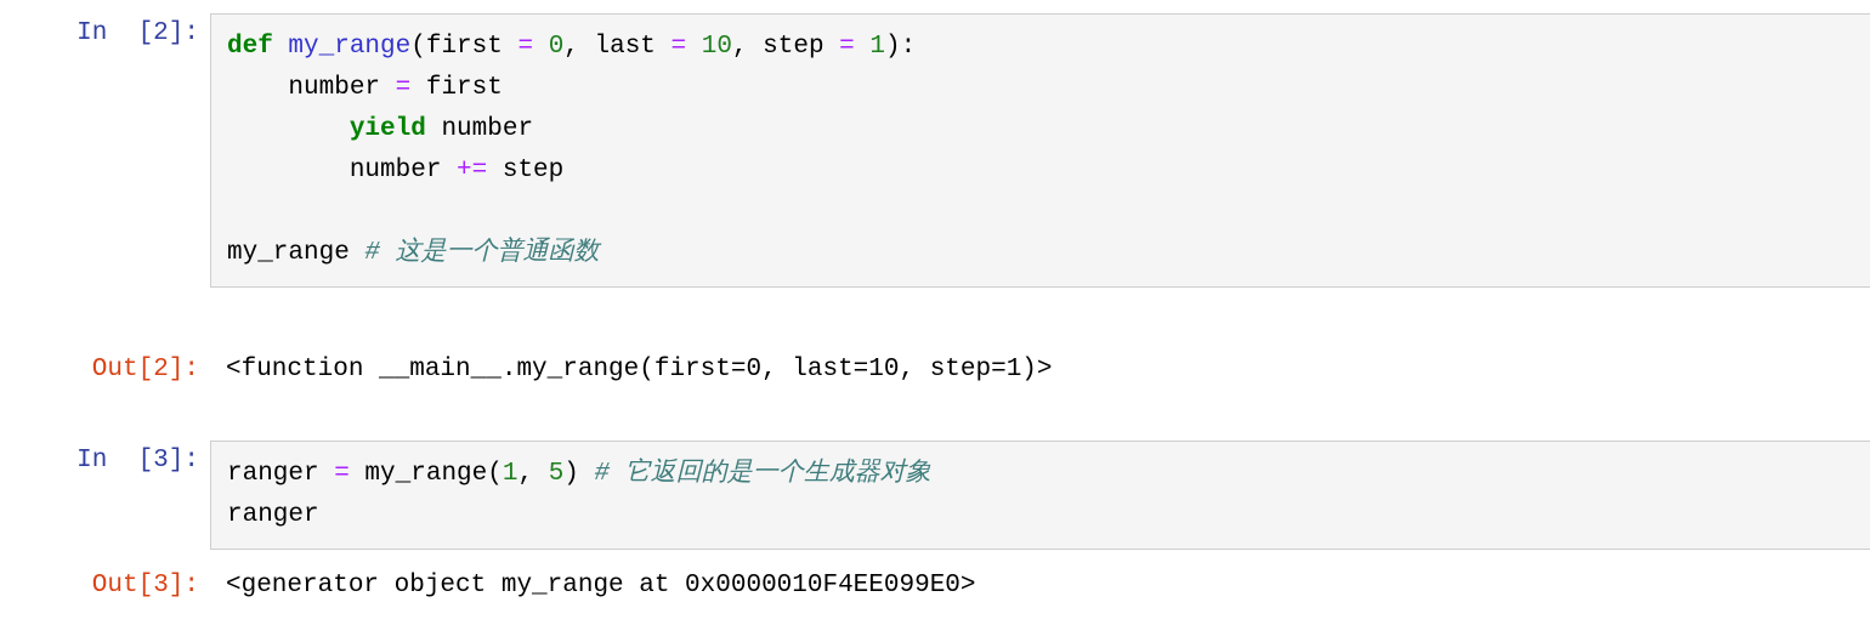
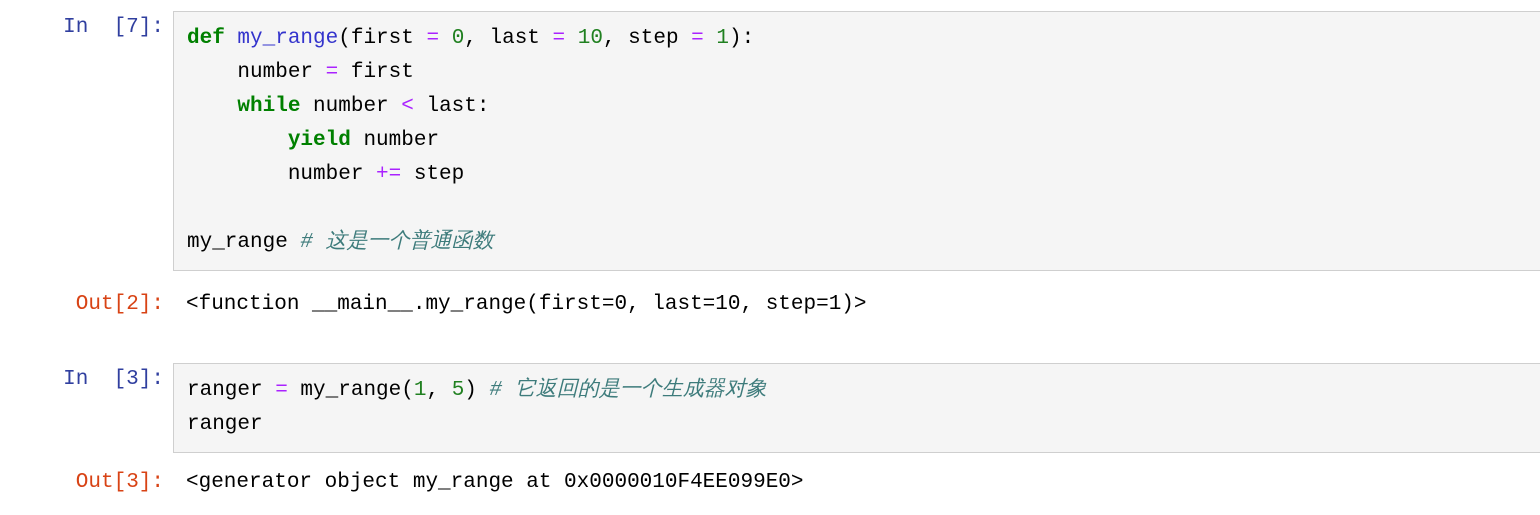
- In [2]:
+ In [7]:
  def my_range(first = 0, last = 10, step = 1):
  number = first
+ while number < last:
  yield number
  number += step
  my_range # 这是一个普通函数
  Out[2]:
  <function __main__.my_range(first=0, last=10, step=1)>
  In [3]:
  ranger = my_range(1, 5) # 它返回的是一个生成器对象
  ranger
  Out[3]:
  <generator object my_range at 0x0000010F4EE099E0>
